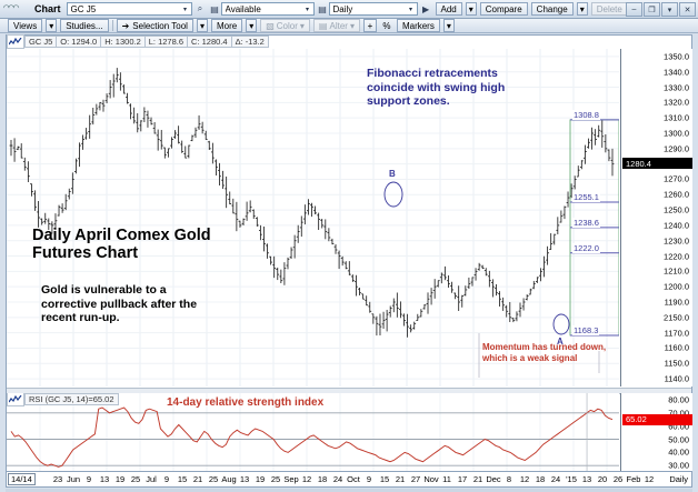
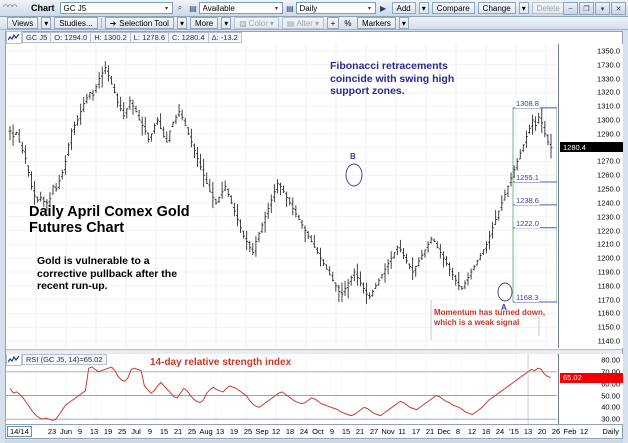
  Chart
  GC J5
  ⌕
  ▤
  Available
  ▤
  Daily
  ▶
  Add
  ▾
  Compare
  Change
  ▾
  Delete
  Views
  ▾
  Studies...
  ➔
  Selection Tool
  ▾
  More
  ▾
  ▧
  Color
  ▾
  ▤
  Alter
  ▾
  +
  %
  Markers
  ▾
  GC J5
  O: 1294.0
  H: 1300.2
  L: 1278.6
  C: 1280.4
  Δ: -13.2
  Fibonacci retracements
  coincide with swing high
  support zones.
  Daily April Comex Gold
  Futures Chart
  Gold is vulnerable to a
  corrective pullback after the
  recent run-up.
  Momentum has turned down,
  which is a weak signal
  B
  A
  1308.8
  1255.1
  1238.6
  1222.0
  1168.3
  1350.0
- 1340.0
+ 1730.0
  1330.0
  1320.0
  1310.0
  1300.0
  1290.0
  1270.0
  1260.0
  1250.0
  1240.0
  1230.0
  1220.0
  1210.0
  1200.0
  1190.0
- 2150.0
+ 1180.0
  1170.0
  1160.0
  1150.0
  1140.0
  1280.4
  RSI (GC J5, 14)=65.02
  14-day relative strength index
  80.00
  60.00
  50.00
  40.00
  30.00
  65.02
  14/14
  23
  Jun
  9
  13
  19
  25
  Jul
  9
  15
  21
  25
  Aug
  13
  19
  25
  Sep
  12
  18
  24
  Oct
  9
  15
  21
  27
  Nov
  11
  17
  21
  Dec
  8
  12
  18
  24
  '15
  13
  20
  26
  Feb
  12
  Daily
